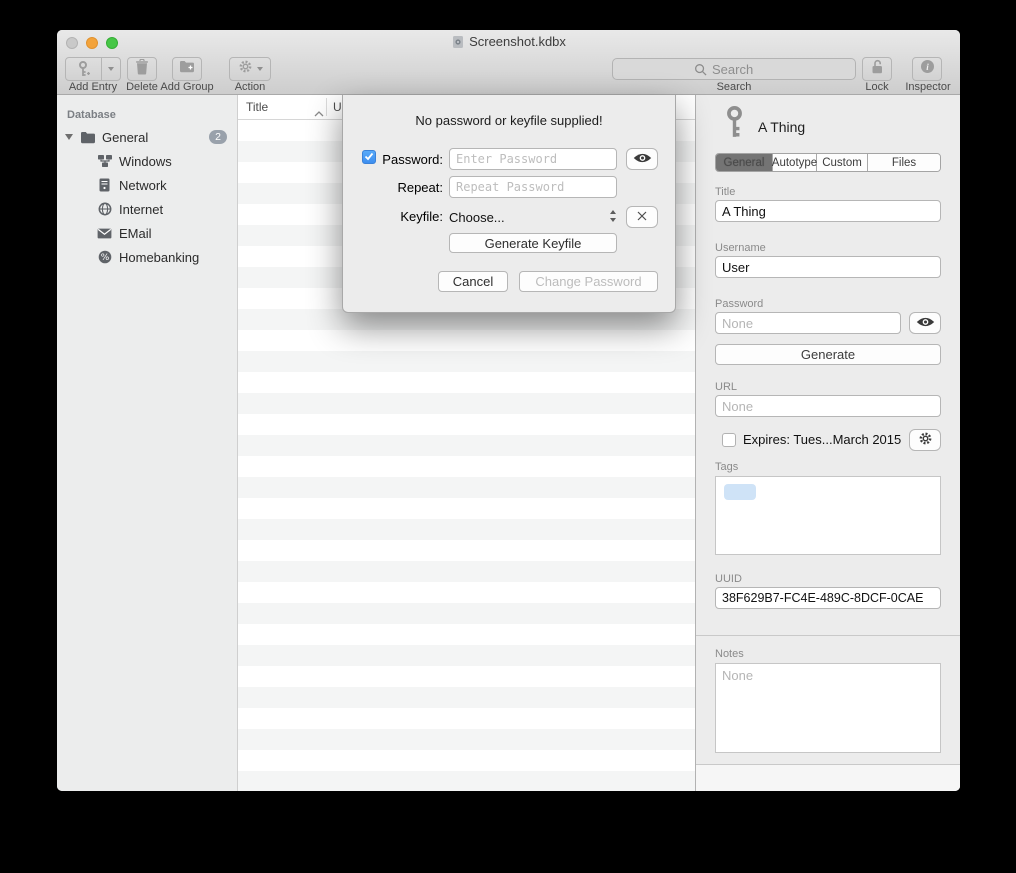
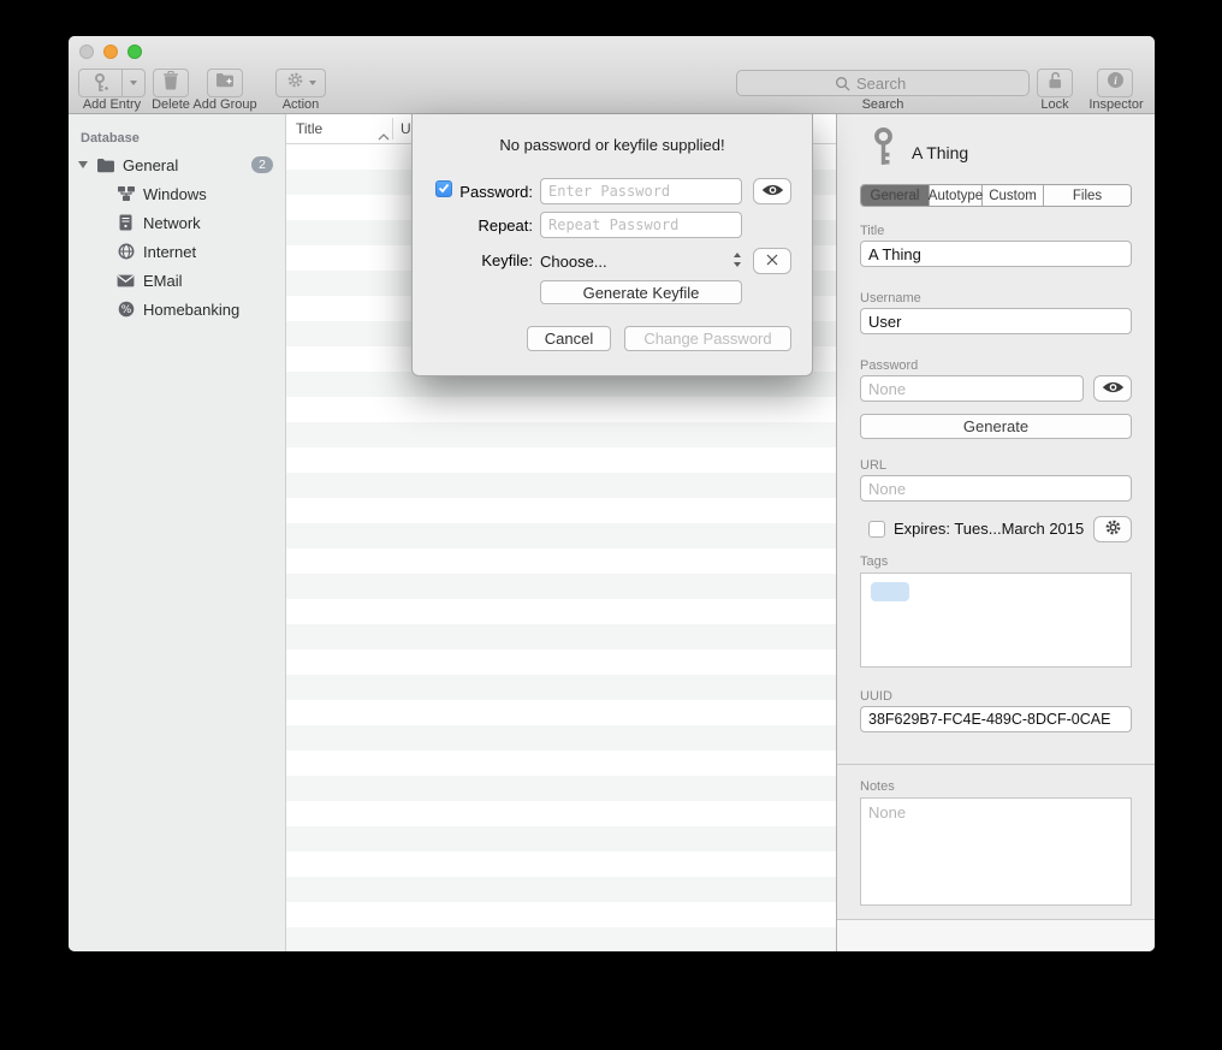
- Screenshot.kdbx
  Add Entry
  Delete
  Add Group
  Action
  Search
  Search
  Lock
  i
  Inspector
  Database
  General
  2
  Windows
  Network
  Internet
  EMail
  %
  Homebanking
  Title
  U
  A Thing
  General
  Autotype
  Custom
  Files
  Title
  A Thing
  Username
  User
  Password
  None
  Generate
  URL
  None
  Expires: Tues...March 2015
  Tags
  UUID
  38F629B7-FC4E-489C-8DCF-0CAE
  Notes
  None
  No password or keyfile supplied!
  Password:
  Enter Password
  Repeat:
  Repeat Password
  Keyfile:
  Choose...
  Generate Keyfile
  Cancel
  Change Password
